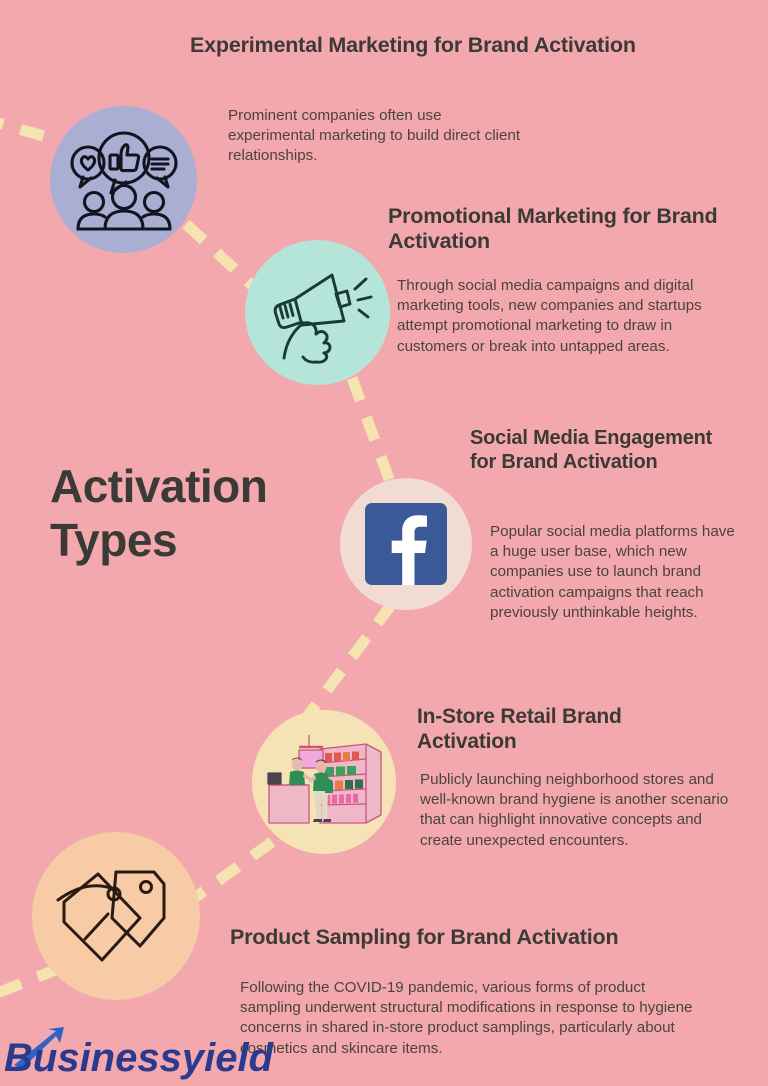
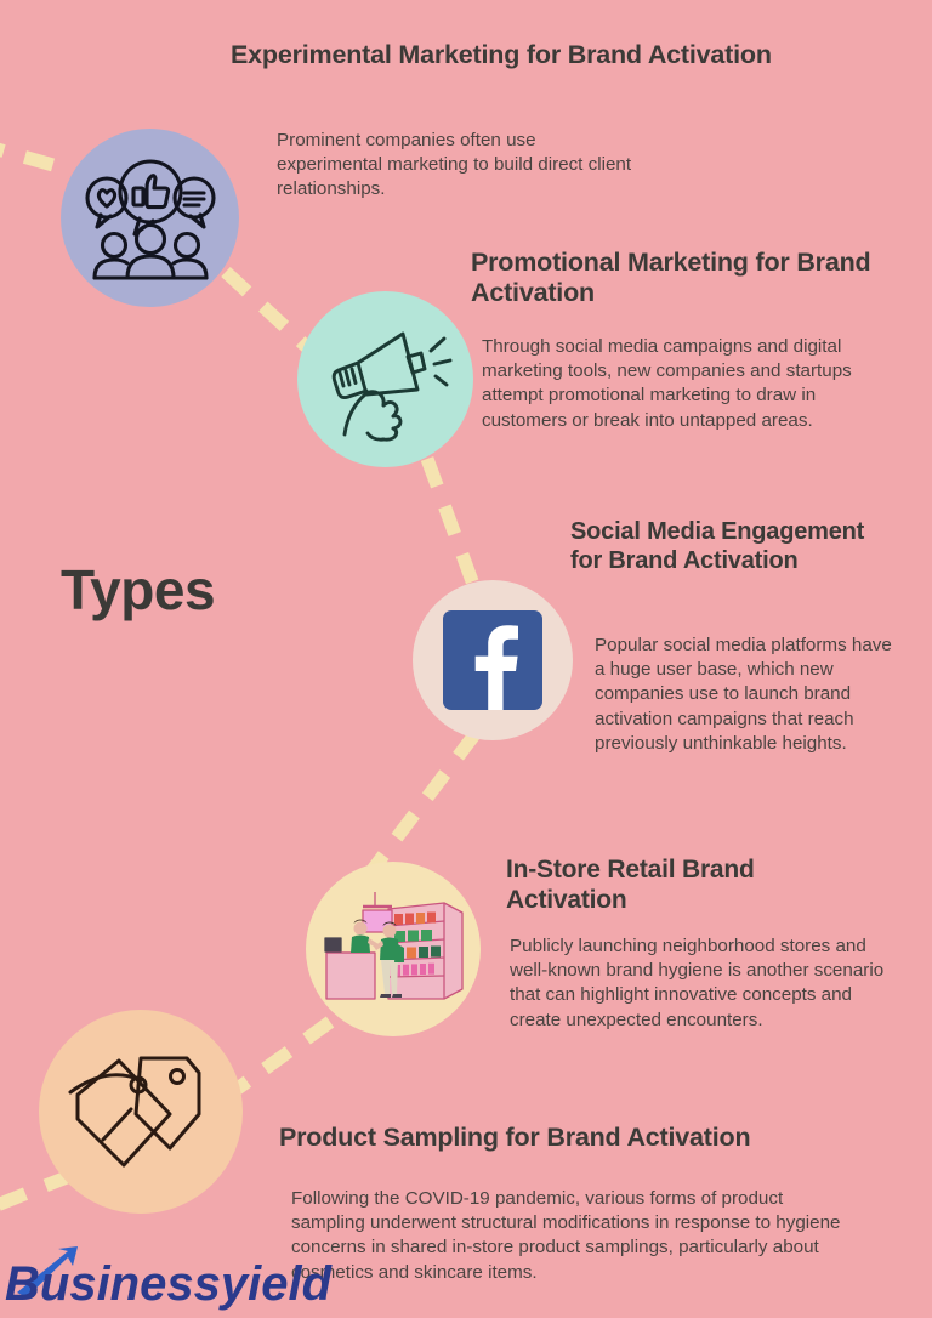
  Experimental Marketing for Brand Activation
  Prominent companies often use experimental marketing to build direct client relationships.
  Promotional Marketing for Brand Activation
  Through social media campaigns and digital marketing tools, new companies and startups attempt promotional marketing to draw in customers or break into untapped areas.
  Social Media Engagement for Brand Activation
  Popular social media platforms have a huge user base, which new companies use to launch brand activation campaigns that reach previously unthinkable heights.
  In-Store Retail Brand Activation
  Publicly launching neighborhood stores and well-known brand hygiene is another scenario that can highlight innovative concepts and create unexpected encounters.
  Product Sampling for Brand Activation
  Following the COVID-19 pandemic, various forms of product sampling underwent structural modifications in response to hygiene concerns in shared in-store product samplings, particularly about cosmetics and skincare items.
- Activation
  Types
  Businessyield
